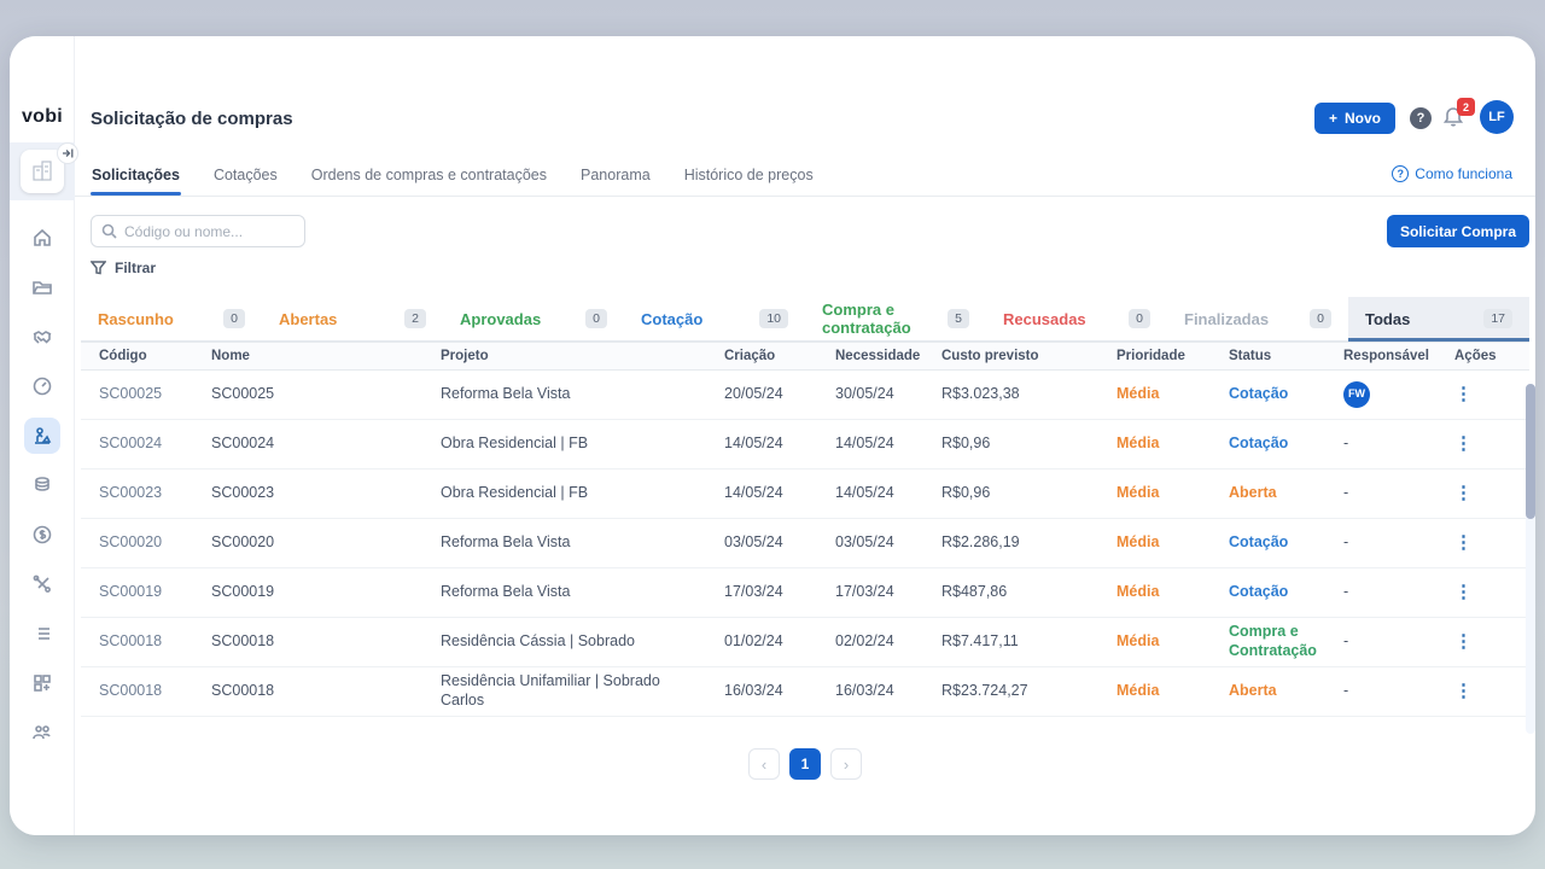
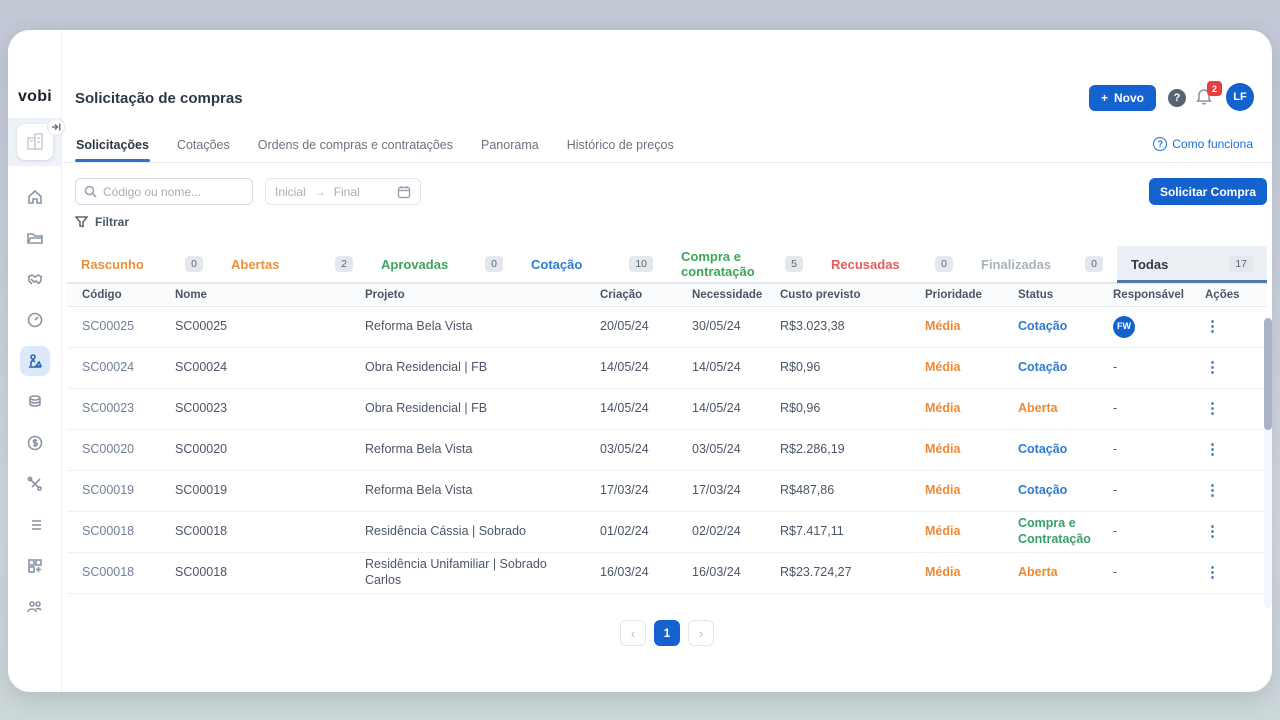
  vobi
  Solicitação de compras
  +
  Novo
  ?
  2
  LF
  Solicitações
  Cotações
  Ordens de compras e contratações
  Panorama
  Histórico de preços
  ?
  Como funciona
  Código ou nome...
+ Inicial
+ →
+ Final
  Solicitar Compra
  Filtrar
  Rascunho
  0
  Abertas
  2
  Aprovadas
  0
  Cotação
  10
  Compra e contratação
  5
  Recusadas
  0
  Finalizadas
  0
  Todas
  17
  Código
  Nome
  Projeto
  Criação
  Necessidade
  Custo previsto
  Prioridade
  Status
  Responsável
  Ações
  SC00025
  SC00025
  Reforma Bela Vista
  20/05/24
  30/05/24
  R$3.023,38
  Média
  Cotação
  FW
  ⋮
  SC00024
  SC00024
  Obra Residencial | FB
  14/05/24
  14/05/24
  R$0,96
  Média
  Cotação
  -
  ⋮
  SC00023
  SC00023
  Obra Residencial | FB
  14/05/24
  14/05/24
  R$0,96
  Média
  Aberta
  -
  ⋮
  SC00020
  SC00020
  Reforma Bela Vista
  03/05/24
  03/05/24
  R$2.286,19
  Média
  Cotação
  -
  ⋮
  SC00019
  SC00019
  Reforma Bela Vista
  17/03/24
  17/03/24
  R$487,86
  Média
  Cotação
  -
  ⋮
  SC00018
  SC00018
  Residência Cássia | Sobrado
  01/02/24
  02/02/24
  R$7.417,11
  Média
  Compra e Contratação
  -
  ⋮
  SC00018
  SC00018
  Residência Unifamiliar | Sobrado Carlos
  16/03/24
  16/03/24
  R$23.724,27
  Média
  Aberta
  -
  ⋮
  ‹
  1
  ›
